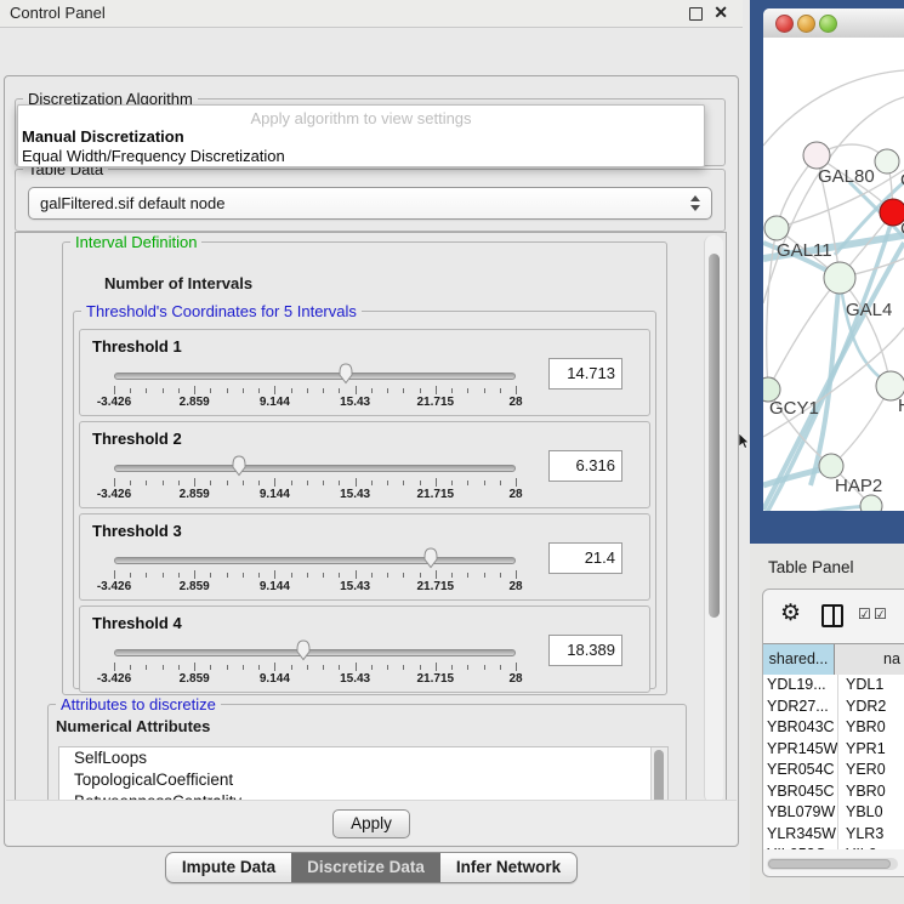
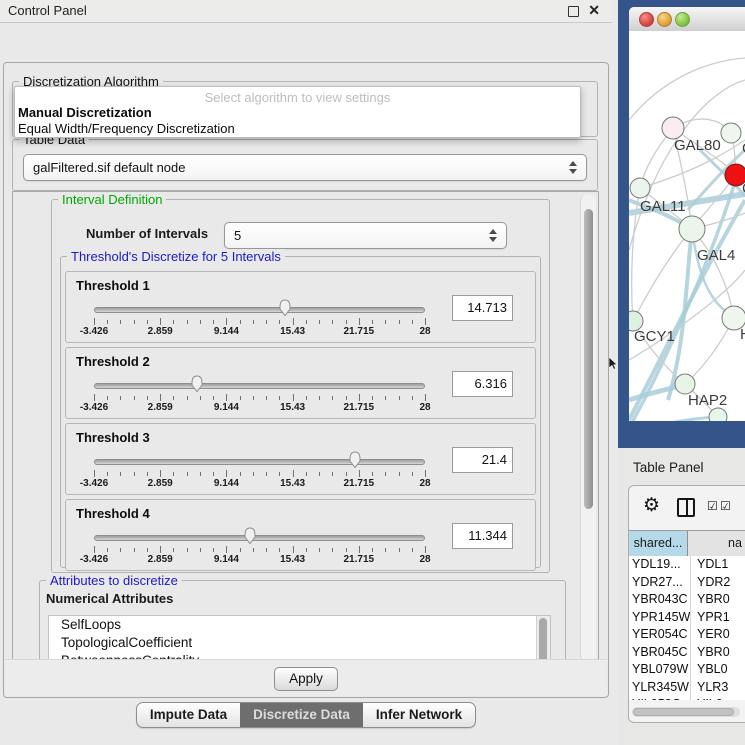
  Control Panel
  ✕
  Discretization Algorithm
- Apply algorithm to view settings
+ Select algorithm to view settings
  Manual Discretization
  Equal Width/Frequency Discretization
  Table Data
  galFiltered.sif default node
  Interval Definition
  Number of Intervals
+ 5
- Threshold's Coordinates for 5 Intervals
+ Threshold's Discretize for 5 Intervals
  Threshold 1
  -3.426
  2.859
  9.144
  15.43
  21.715
  28
  14.713
  Threshold 2
  -3.426
  2.859
  9.144
  15.43
  21.715
  28
  6.316
  Threshold 3
  -3.426
  2.859
  9.144
  15.43
  21.715
  28
  21.4
  Threshold 4
  -3.426
  2.859
  9.144
  15.43
  21.715
  28
- 18.389
+ 11.344
  Attributes to discretize
  Numerical Attributes
  SelfLoops
  TopologicalCoefficient
  Apply
  Impute Data
  Discretize Data
  Infer Network
  GAL80
  GAL11
  GAL4
  GCY1
  HAP2
  Table Panel
  ⚙
  ☑
  ☑
  shared...
  na
  YDL19...
  YDL1
  YDR27...
  YDR2
  YBR043C
  YBR0
  YPR145W
  YPR1
  YER054C
  YER0
  YBR045C
  YBR0
  YBL079W
  YBL0
  YLR345W
  YLR3
